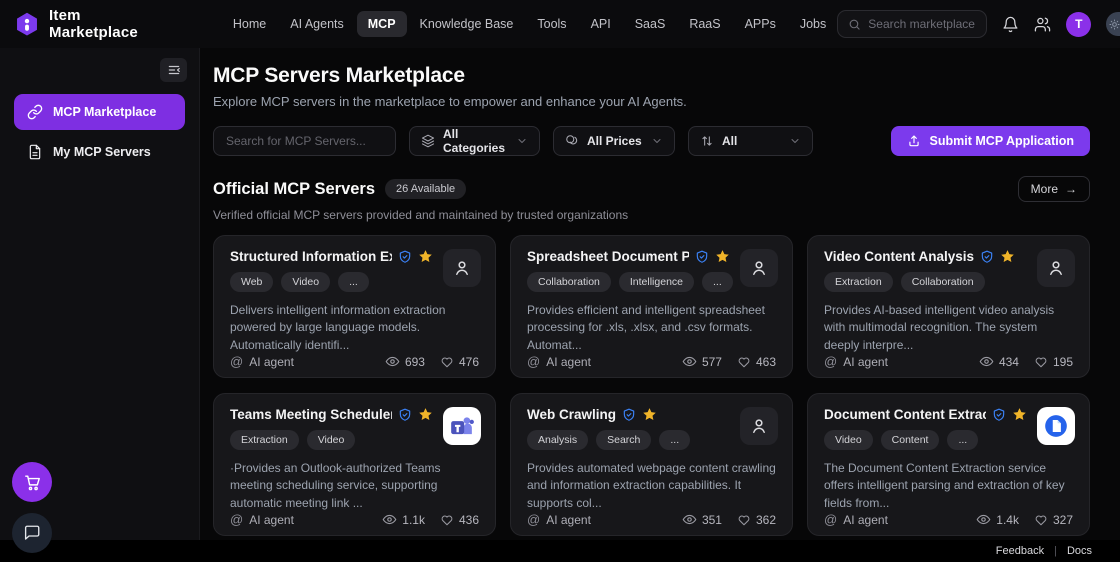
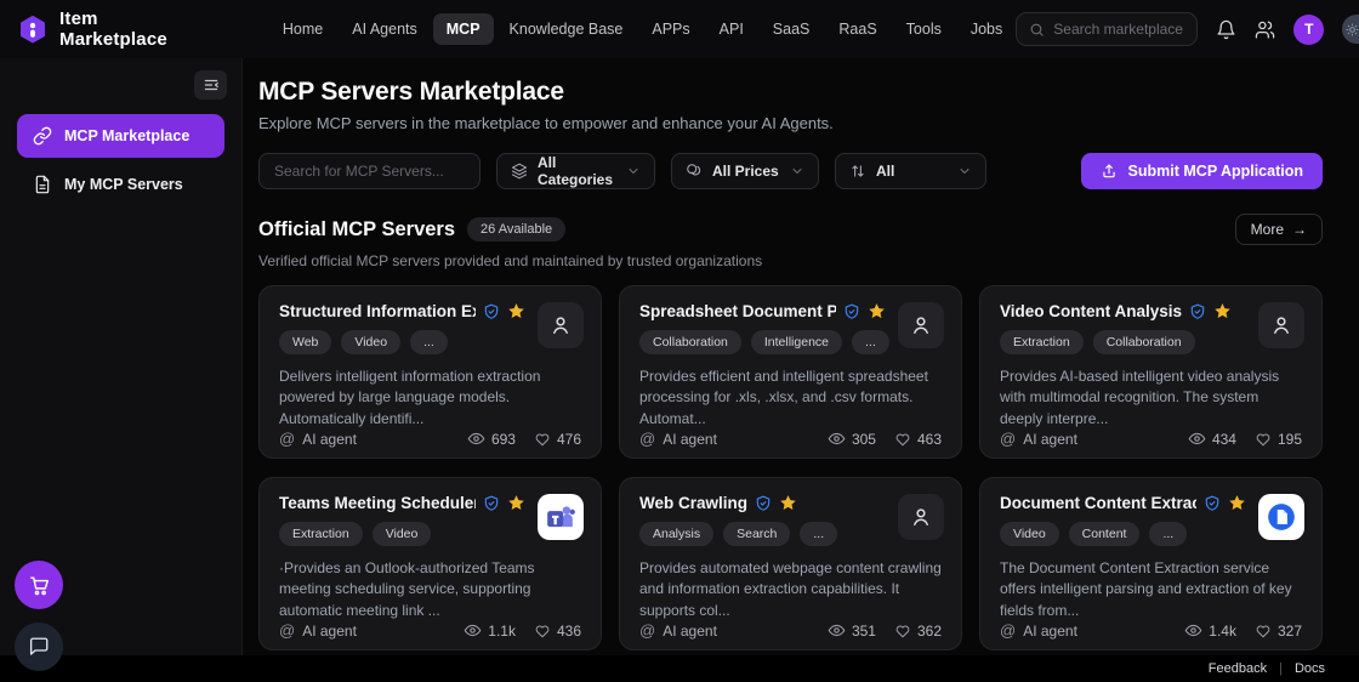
  Item Marketplace
  Home
  AI Agents
  MCP
  Knowledge Base
- Tools
+ APPs
  API
  SaaS
  RaaS
- APPs
+ Tools
  Jobs
  Search marketplace
  T
  MCP Marketplace
  My MCP Servers
  MCP Servers Marketplace
  Explore MCP servers in the marketplace to empower and enhance your AI Agents.
  Search for MCP Servers...
  All Categories
  All Prices
  All
  Submit MCP Application
  Official MCP Servers
  26 Available
  More
  →
  Verified official MCP servers provided and maintained by trusted organizations
  Web
  Video
  ...
  Delivers intelligent information extraction powered by large language models. Automatically identifi...
  @
  AI agent
  693
  476
  Spreadsheet Document P
  Collaboration
  Intelligence
  ...
  Provides efficient and intelligent spreadsheet processing for .xls, .xlsx, and .csv formats. Automat...
  @
  AI agent
- 577
+ 305
  463
  Video Content Analysis
  Extraction
  Collaboration
  Provides AI-based intelligent video analysis with multimodal recognition. The system deeply interpre...
  @
  AI agent
  434
  195
  Teams Meeting Schedule
  Extraction
  Video
  ·Provides an Outlook-authorized Teams meeting scheduling service, supporting automatic meeting link ...
  @
  AI agent
  1.1k
  436
  Web Crawling
  Analysis
  Search
  ...
  Provides automated webpage content crawling and information extraction capabilities. It supports col...
  @
  AI agent
  351
  362
  Document Content Extra
  Video
  Content
  ...
  The Document Content Extraction service offers intelligent parsing and extraction of key fields from...
  @
  AI agent
  1.4k
  327
  Feedback
  |
  Docs
